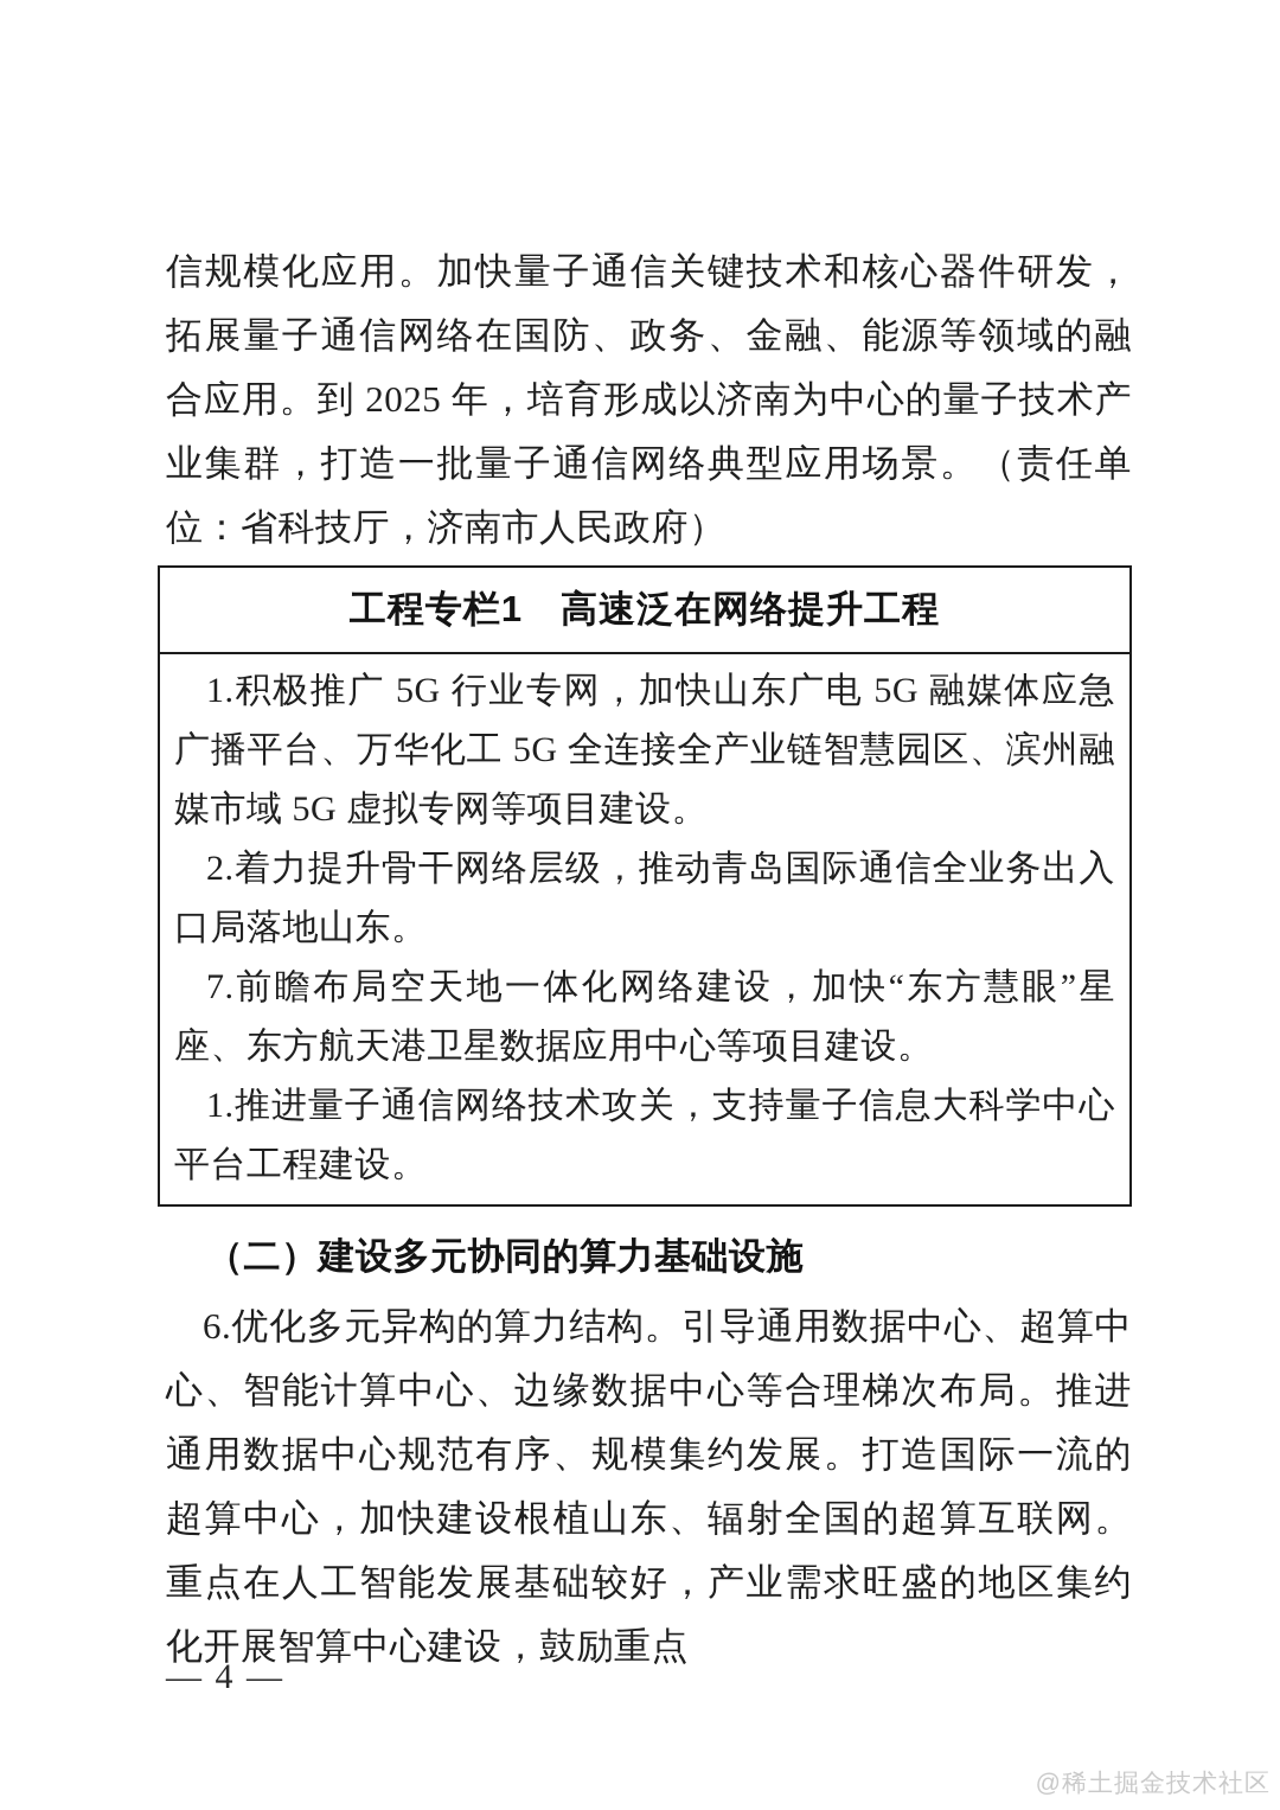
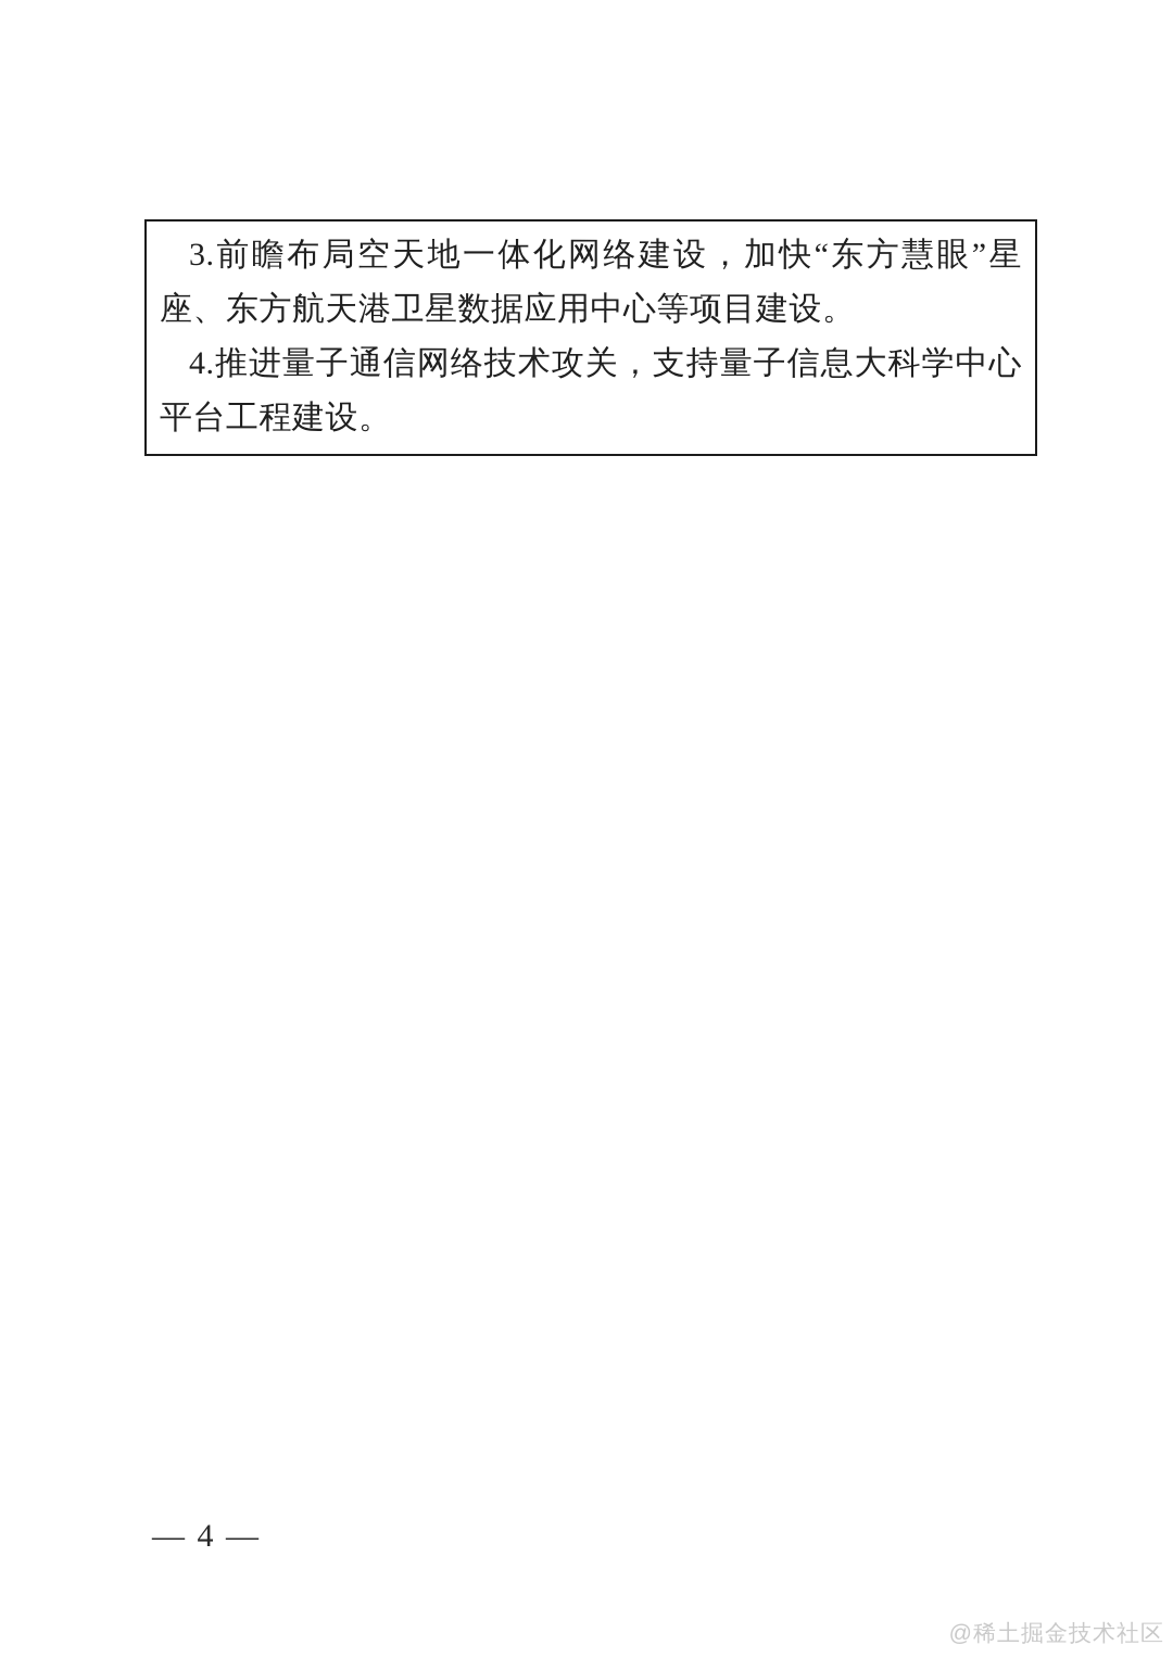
- 信规模化应用。加快量子通信关键技术和核心器件研发，拓展量子通信网络在国防、政务、金融、能源等领域的融合应用。到 2025 年，培育形成以济南为中心的量子技术产业集群，打造一批量子通信网络典型应用场景。（责任单位：省科技厅，济南市人民政府）
- 工程专栏1 高速泛在网络提升工程
- 1.积极推广 5G 行业专网，加快山东广电 5G 融媒体应急广播平台、万华化工 5G 全连接全产业链智慧园区、滨州融媒市域 5G 虚拟专网等项目建设。
- 2.着力提升骨干网络层级，推动青岛国际通信全业务出入口局落地山东。
- 7.前瞻布局空天地一体化网络建设，加快“东方慧眼”星座、东方航天港卫星数据应用中心等项目建设。
+ 3.前瞻布局空天地一体化网络建设，加快“东方慧眼”星座、东方航天港卫星数据应用中心等项目建设。
- 1.推进量子通信网络技术攻关，支持量子信息大科学中心平台工程建设。
+ 4.推进量子通信网络技术攻关，支持量子信息大科学中心平台工程建设。
- （二）建设多元协同的算力基础设施
- 6.优化多元异构的算力结构。引导通用数据中心、超算中心、智能计算中心、边缘数据中心等合理梯次布局。推进通用数据中心规范有序、规模集约发展。打造国际一流的超算中心，加快建设根植山东、辐射全国的超算互联网。重点在人工智能发展基础较好，产业需求旺盛的地区集约化开展智算中心建设，鼓励重点
  — 4 —
  @稀土掘金技术社区
